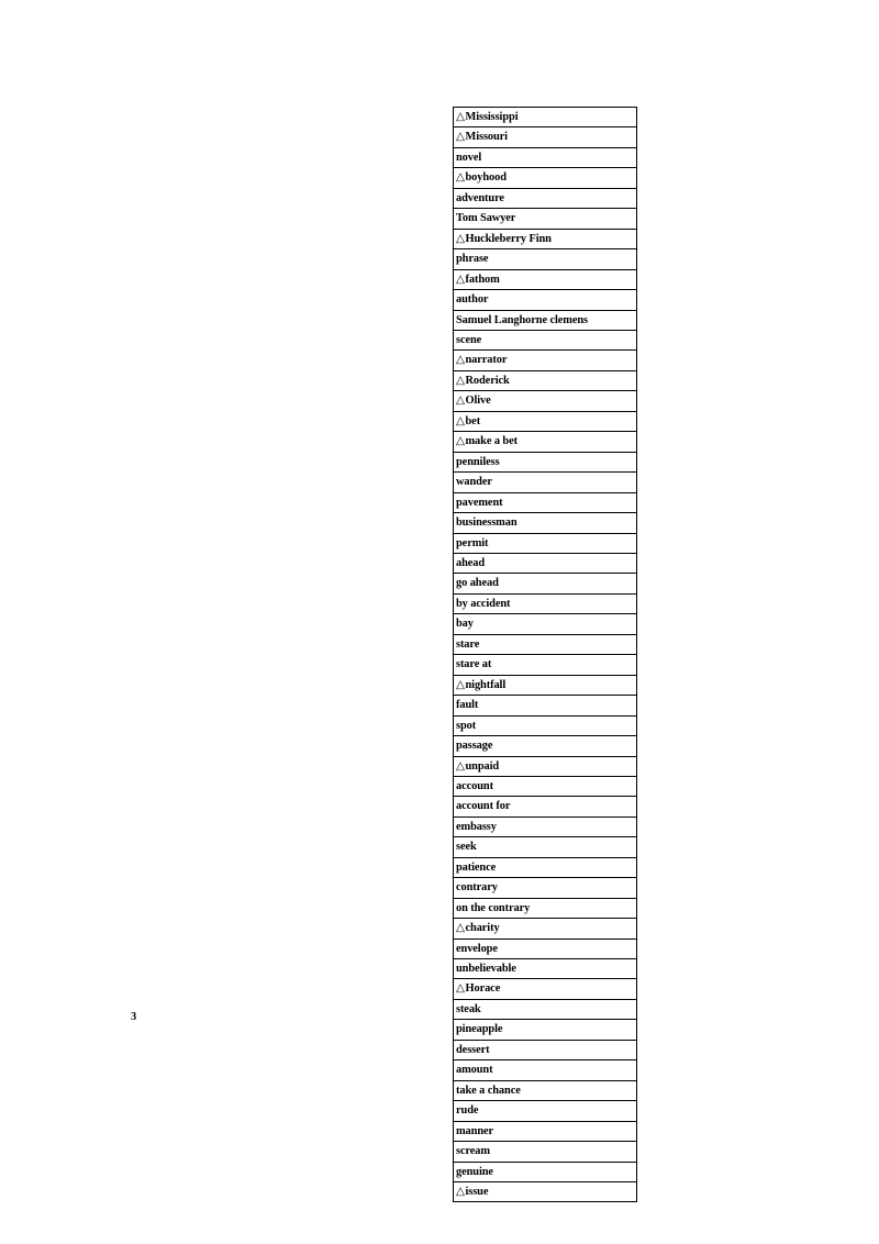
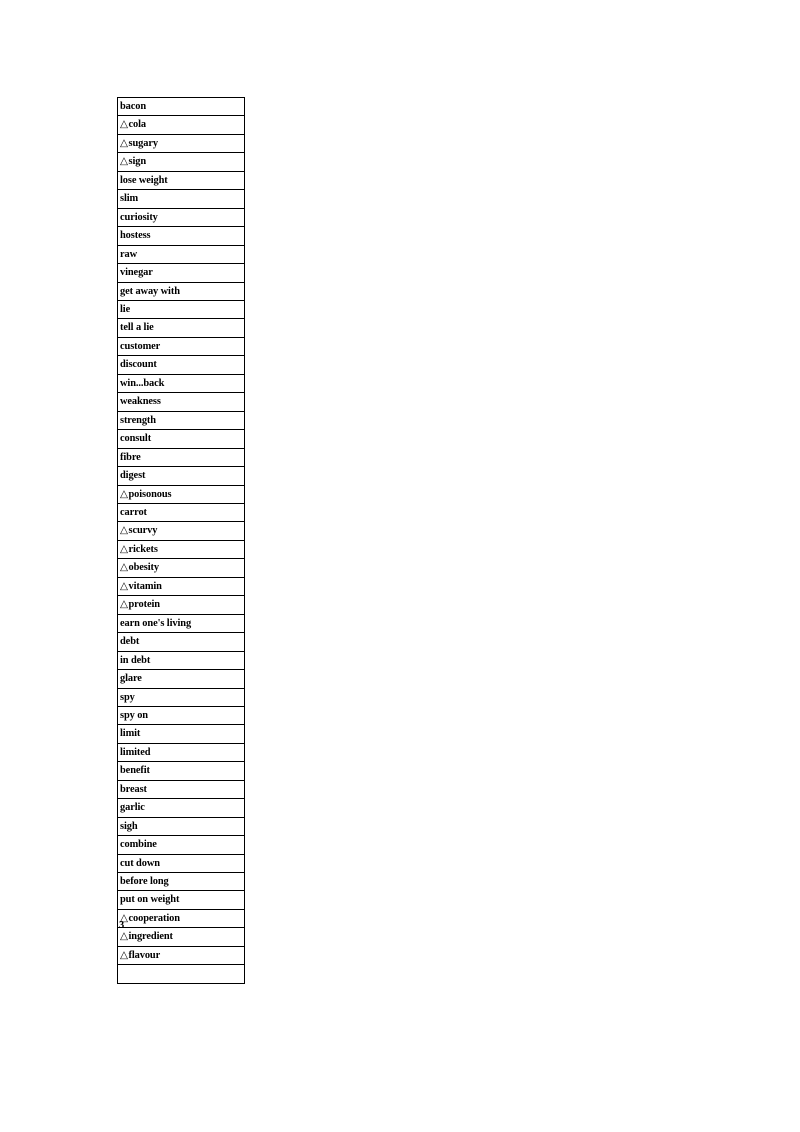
+ bacon
+ △cola
+ △sugary
+ △sign
+ lose weight
+ slim
+ curiosity
+ hostess
+ raw
+ vinegar
+ get away with
+ lie
+ tell a lie
+ customer
+ discount
+ win...back
+ weakness
+ strength
+ consult
+ fibre
+ digest
+ △poisonous
+ carrot
+ △scurvy
+ △rickets
+ △obesity
+ △vitamin
+ △protein
+ earn one's living
+ debt
+ in debt
+ glare
+ spy
+ spy on
+ limit
+ limited
+ benefit
+ breast
+ garlic
+ sigh
+ combine
+ cut down
+ before long
+ put on weight
+ △cooperation
+ △ingredient
+ △flavour
  3
- △Mississippi
- △Missouri
- novel
- △boyhood
- adventure
- Tom Sawyer
- △Huckleberry Finn
- phrase
- △fathom
- author
- Samuel Langhorne clemens
- scene
- △narrator
- △Roderick
- △Olive
- △bet
- △make a bet
- penniless
- wander
- pavement
- businessman
- permit
- ahead
- go ahead
- by accident
- bay
- stare
- stare at
- △nightfall
- fault
- spot
- passage
- △unpaid
- account
- account for
- embassy
- seek
- patience
- contrary
- on the contrary
- △charity
- envelope
- unbelievable
- △Horace
- steak
- pineapple
- dessert
- amount
- take a chance
- rude
- manner
- scream
- genuine
- △issue
